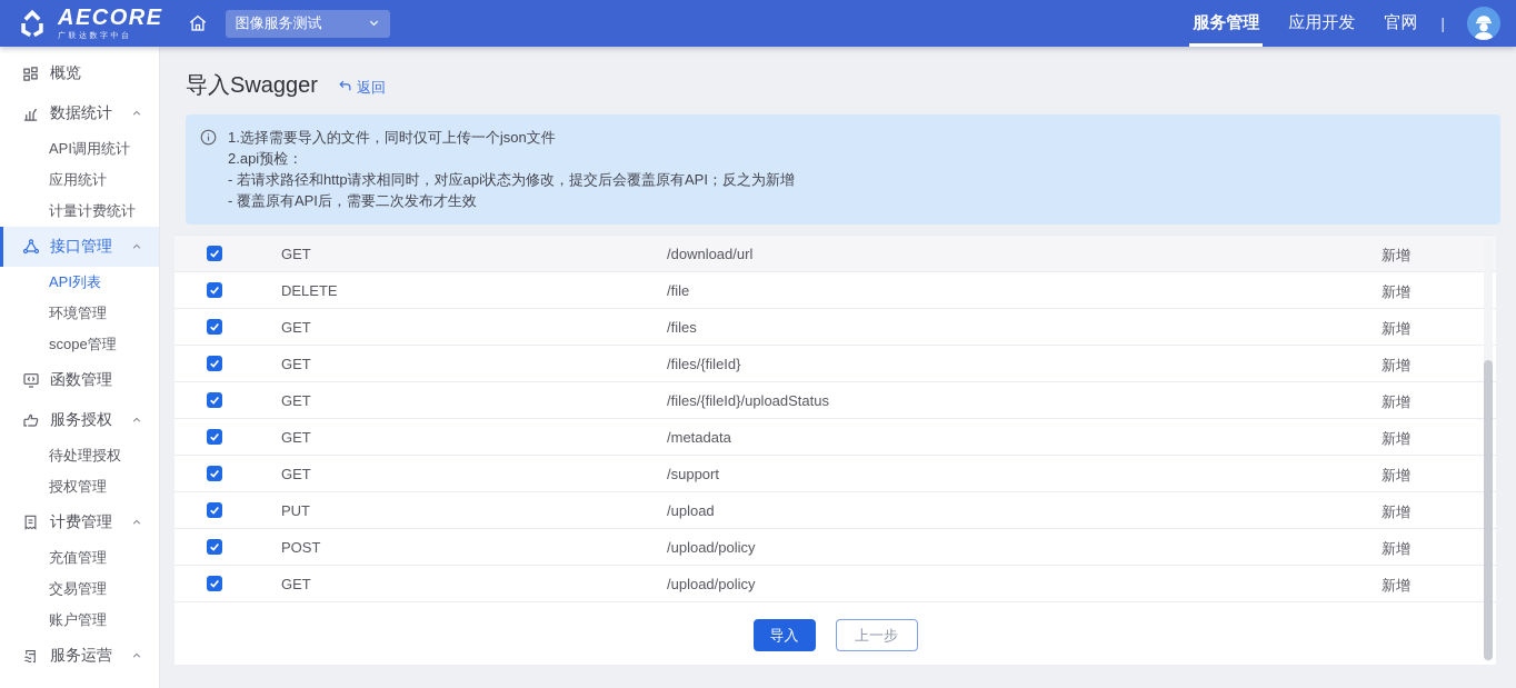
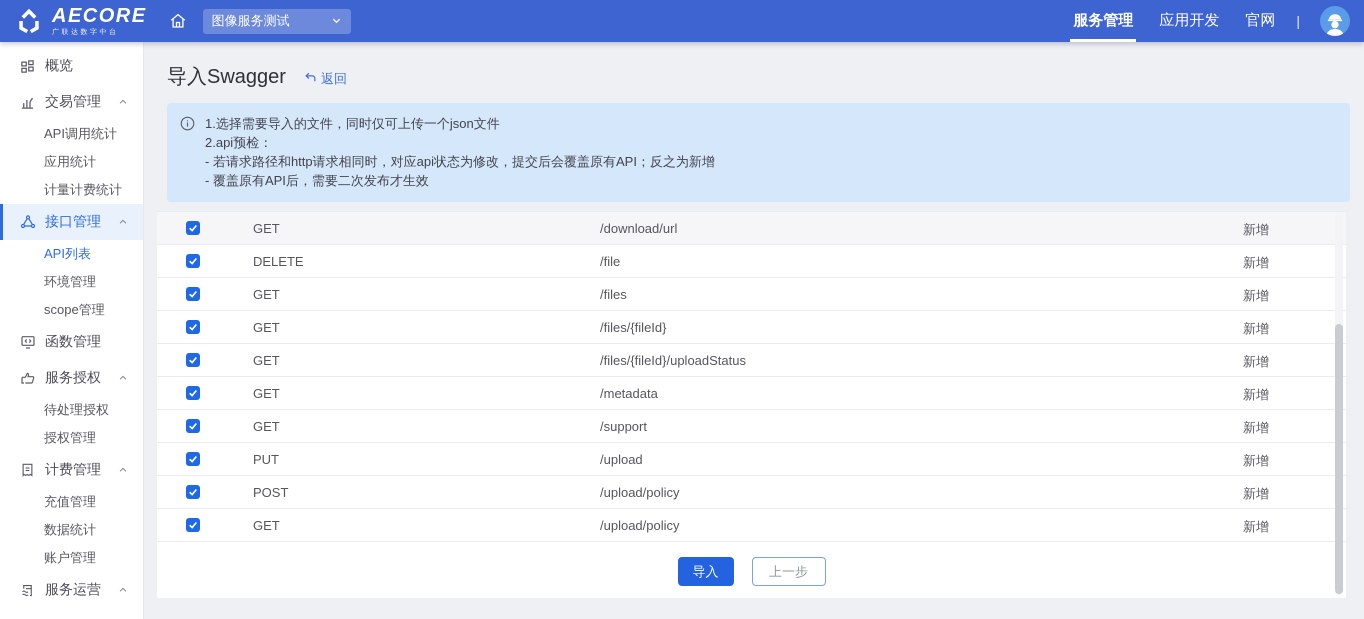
  AECORE
  图像服务测试
  服务管理
  应用开发
  官网
  |
  概览
- 数据统计
+ 交易管理
  API调用统计
  应用统计
  计量计费统计
  接口管理
  API列表
  环境管理
  scope管理
  函数管理
  服务授权
  待处理授权
  授权管理
  计费管理
  充值管理
- 交易管理
+ 数据统计
  账户管理
  服务运营
  导入Swagger
  返回
  1.选择需要导入的文件，同时仅可上传一个json文件
  2.api预检：
  - 若请求路径和http请求相同时，对应api状态为修改，提交后会覆盖原有API；反之为新增
  - 覆盖原有API后，需要二次发布才生效
  GET
  /download/url
  新增
  DELETE
  /file
  新增
  GET
  /files
  新增
  GET
  /files/{fileId}
  新增
  GET
  /files/{fileId}/uploadStatus
  新增
  GET
  /metadata
  新增
  GET
  /support
  新增
  PUT
  /upload
  新增
  POST
  /upload/policy
  新增
  GET
  /upload/policy
  新增
  导入
  上一步
